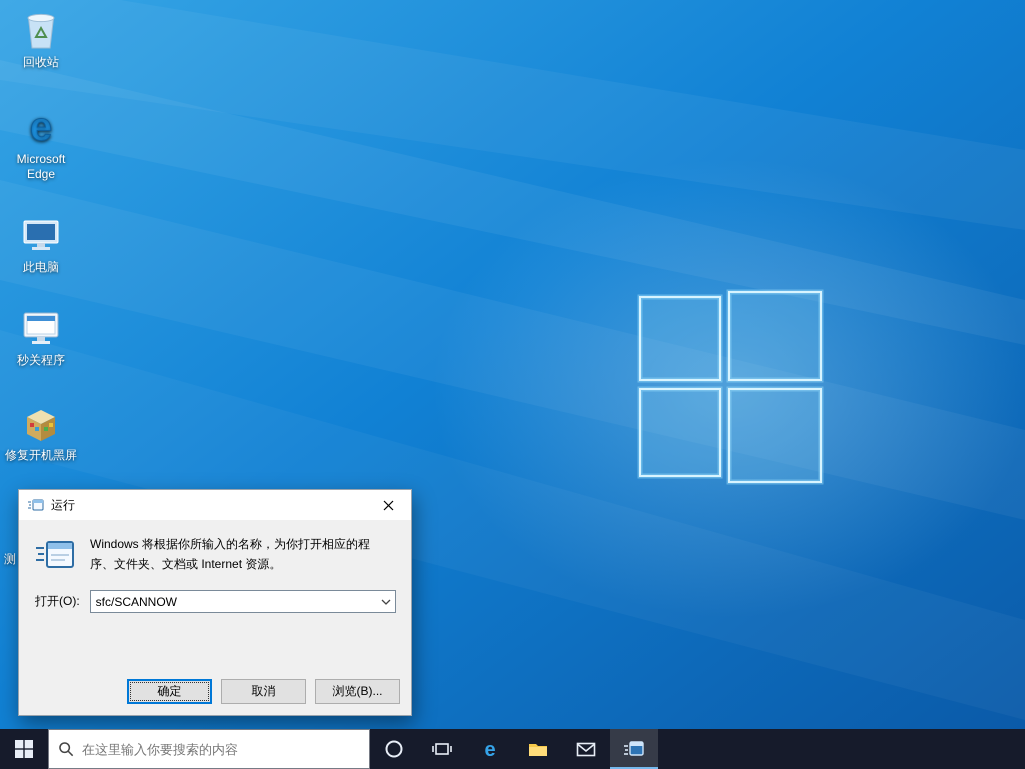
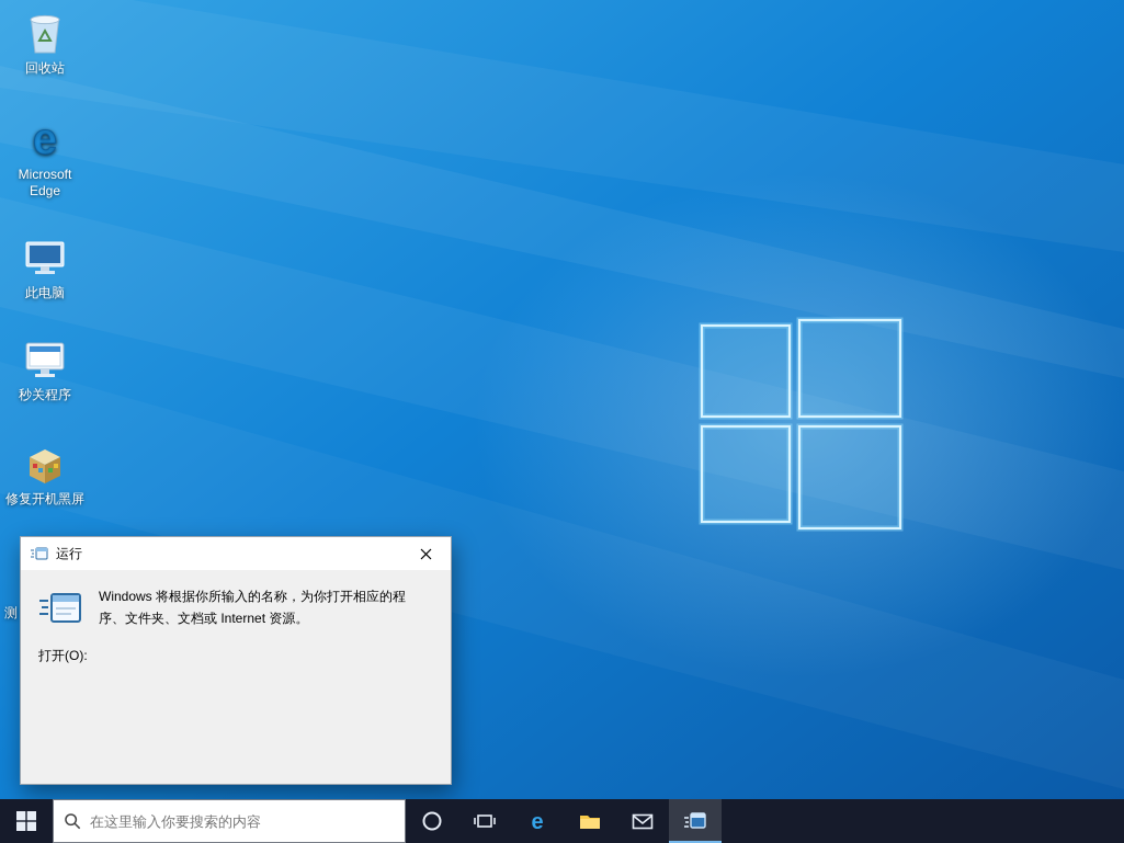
  回收站
  e
  Microsoft Edge
  此电脑
  秒关程序
  修复开机黑屏
  测
  运行
  Windows 将根据你所输入的名称，为你打开相应的程序、文件夹、文档或 Internet 资源。
  打开(O):
- sfc/SCANNOW
- 确定
- 取消
- 浏览(B)...
  在这里输入你要搜索的内容
  e
